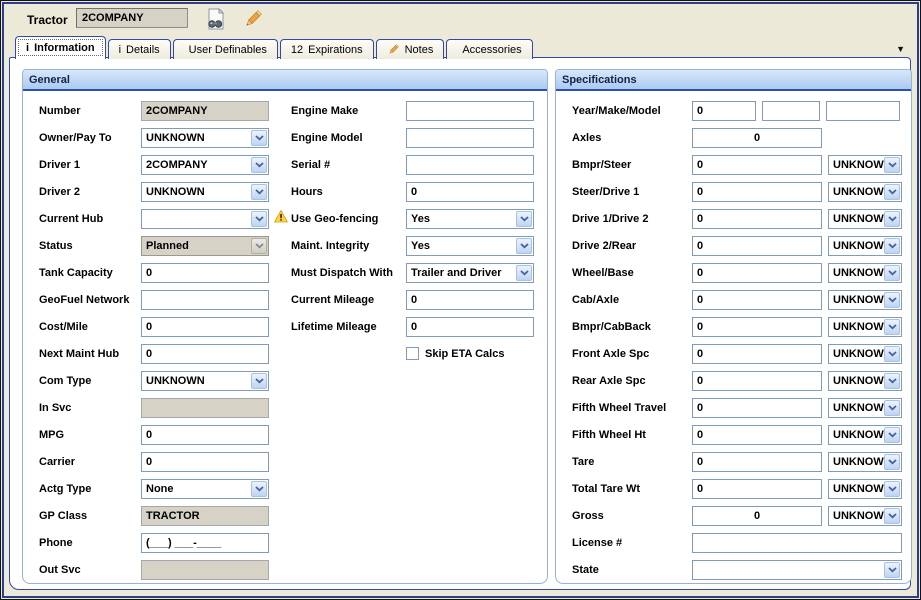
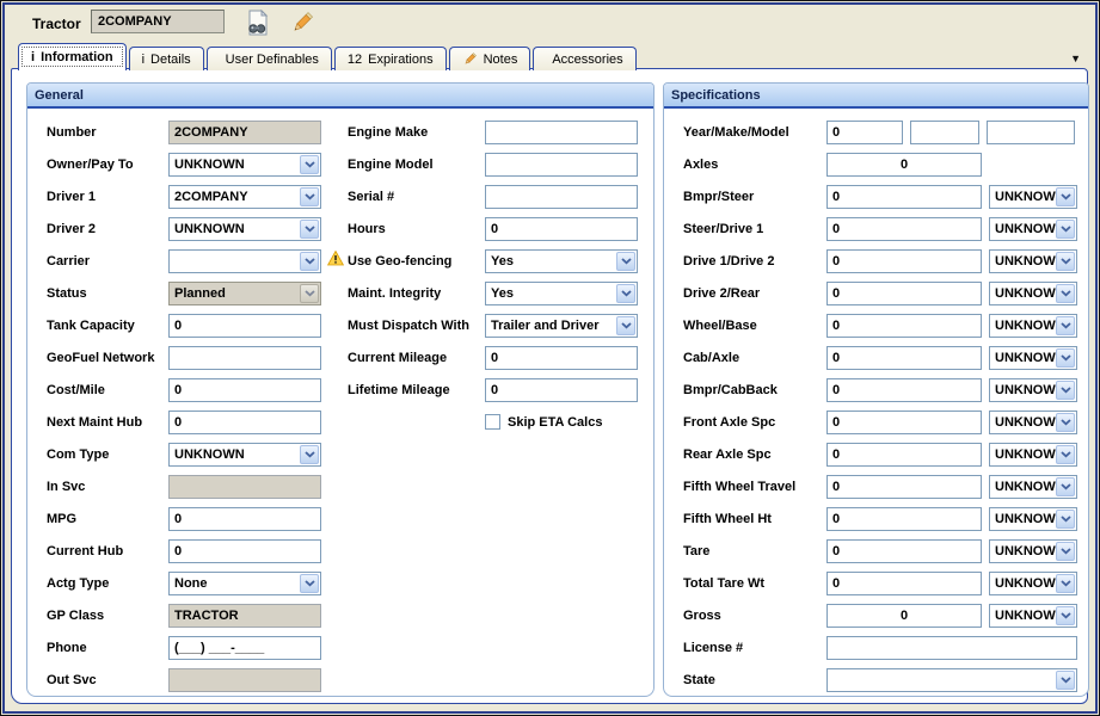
  Tractor
  2COMPANY
  i
  Information
  i
  Details
  User Definables
  12
  Expirations
  Notes
  Accessories
  ▼
  General
  Number
  2COMPANY
  Owner/Pay To
  UNKNOWN
  Driver 1
  2COMPANY
  Driver 2
  UNKNOWN
- Current Hub
+ Carrier
  Status
  Planned
  Tank Capacity
  0
  GeoFuel Network
  Cost/Mile
  0
  Next Maint Hub
  0
  Com Type
  UNKNOWN
  In Svc
  MPG
  0
- Carrier
+ Current Hub
  0
  Actg Type
  None
  GP Class
  TRACTOR
  Phone
  (___) ___-____
  Out Svc
  Engine Make
  Engine Model
  Serial #
  Hours
  0
  Use Geo-fencing
  Yes
  Maint. Integrity
  Yes
  Must Dispatch With
  Trailer and Driver
  Current Mileage
  0
  Lifetime Mileage
  0
  Skip ETA Calcs
  Specifications
  Year/Make/Model
  0
  Axles
  0
  Bmpr/Steer
  0
  UNKNOW
  Steer/Drive 1
  0
  UNKNOW
  Drive 1/Drive 2
  0
  UNKNOW
  Drive 2/Rear
  0
  UNKNOW
  Wheel/Base
  0
  UNKNOW
  Cab/Axle
  0
  UNKNOW
  Bmpr/CabBack
  0
  UNKNOW
  Front Axle Spc
  0
  UNKNOW
  Rear Axle Spc
  0
  UNKNOW
  Fifth Wheel Travel
  0
  UNKNOW
  Fifth Wheel Ht
  0
  UNKNOW
  Tare
  0
  UNKNOW
  Total Tare Wt
  0
  UNKNOW
  Gross
  0
  UNKNOW
  License #
  State
